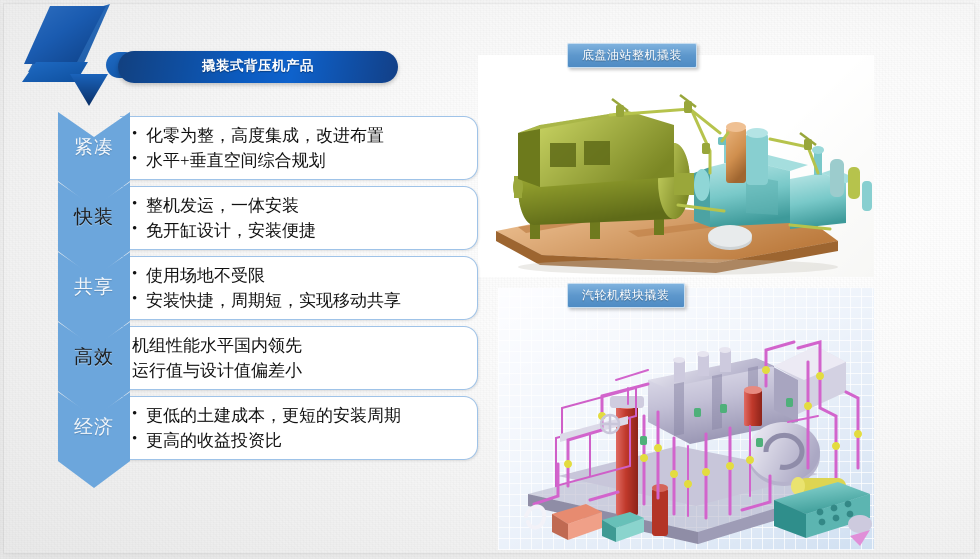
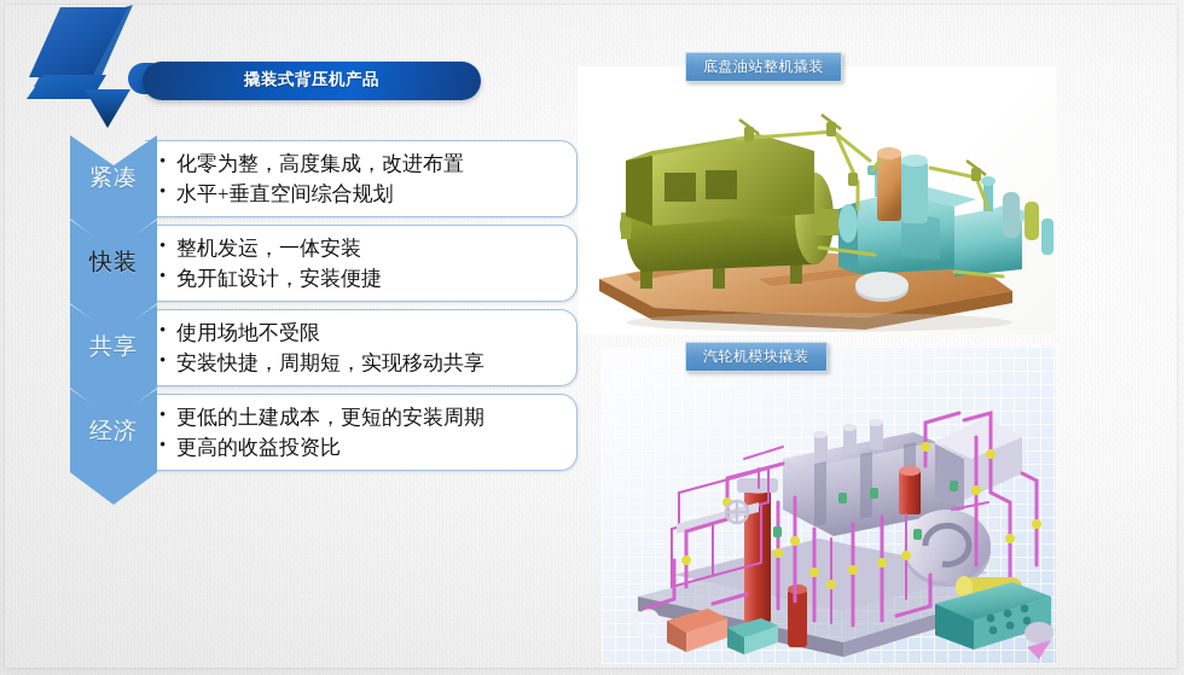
  撬装式背压机产品
  紧凑
  化零为整，高度集成，改进布置
  水平+垂直空间综合规划
  快装
  整机发运，一体安装
  免开缸设计，安装便捷
  共享
  使用场地不受限
  安装快捷，周期短，实现移动共享
- 高效
- 机组性能水平国内领先
- 运行值与设计值偏差小
  经济
  更低的土建成本，更短的安装周期
  更高的收益投资比
  底盘油站整机撬装
  汽轮机模块撬装
